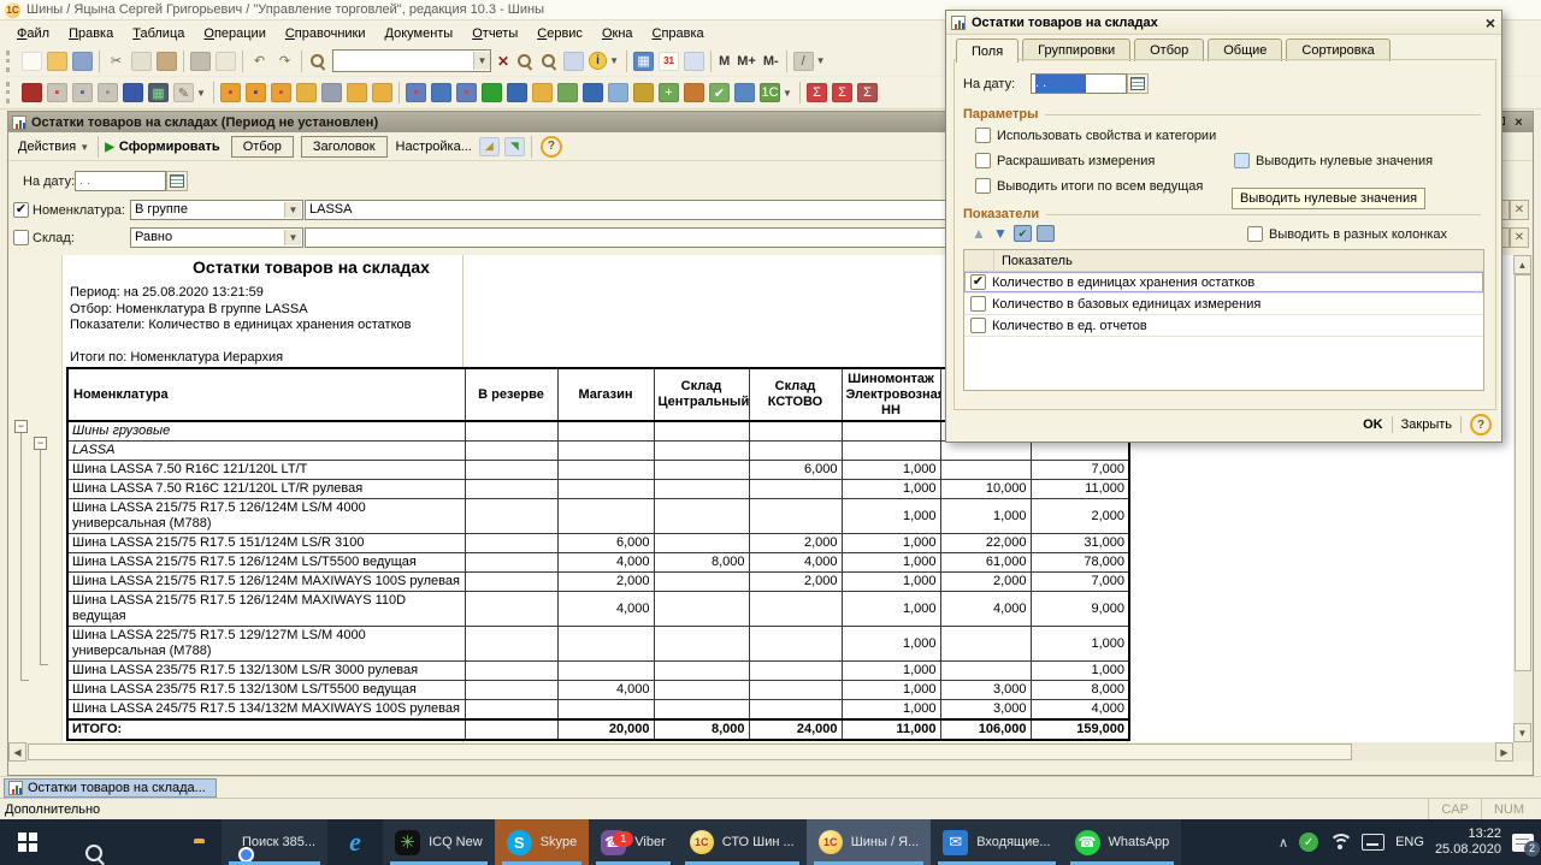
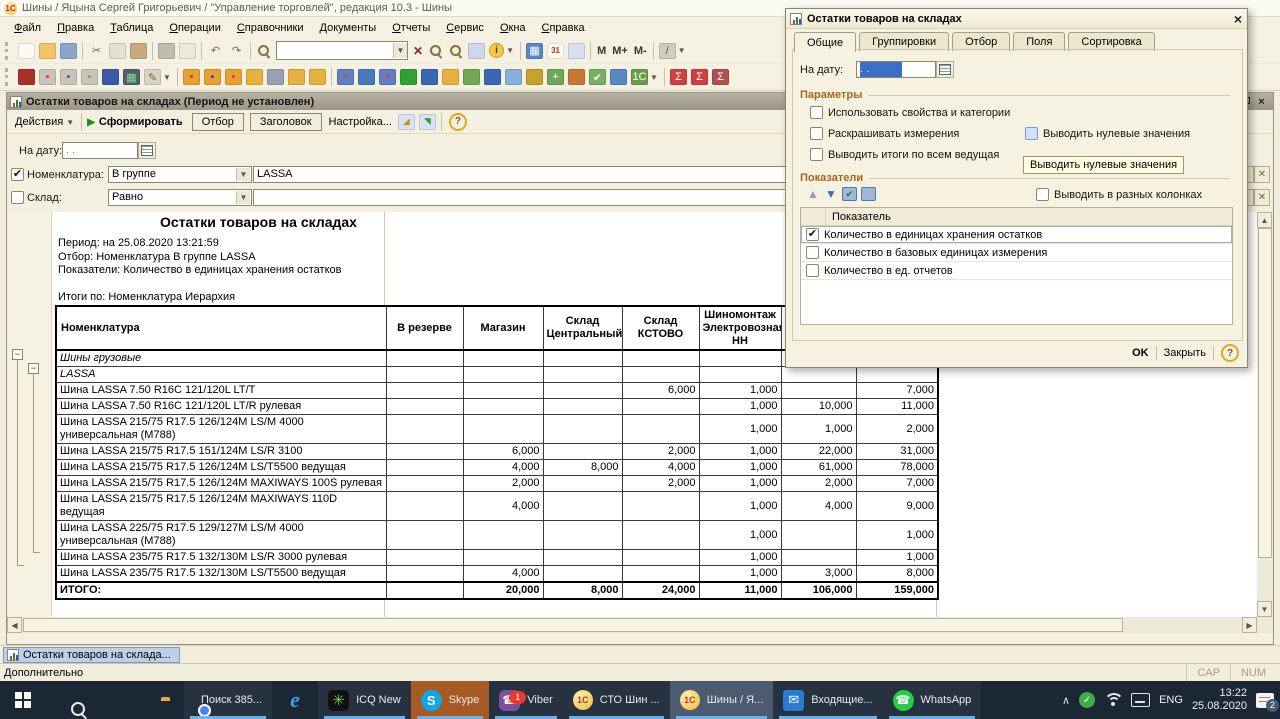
  1С
  Шины / Яцына Сергей Григорьевич / "Управление торговлей", редакция 10.3 - Шины
  Файл
  Правка
  Таблица
  Операции
  Справочники
  Документы
  Отчеты
  Сервис
  Окна
  Справка
  ✂
  ↶
  ↷
  ▼
  ✕
  i
  ▼
  ▦
  31
  M
  M+
  M-
  /
  ▼
  ▪
  ▪
  ▪
  ▦
  ✎
  ▼
  ▪
  ▪
  ▪
  ▪
  ▪
  +
  ✔
  1С
  ▼
  Σ
  Σ
  Σ
  Остатки товаров на складах (Период не установлен)
  ×
  Действия ▼
  Сформировать
  Отбор
  Заголовок
  Настройка...
  ◢
  ◥
  ?
  На дату:
  . .
  Номенклатура:
  В группе
  ▼
  LASSA
  ✕
  Склад:
  Равно
  ▼
  ✕
  Остатки товаров на складах
  Период: на 25.08.2020 13:21:59
  Отбор: Номенклатура В группе LASSA
  Показатели: Количество в единицах хранения остатков
  Итоги по: Номенклатура Иерархия
  Номенклатура	В резерве	Магазин	Склад Центральный	Склад КСТОВО	Шиномонтаж Электровозна НН
  Шины грузовые
  LASSA
  Шина LASSA 7.50 R16C 121/120L LT/T				6,000	1,000		7,000
  Шина LASSA 7.50 R16C 121/120L LT/R рулевая					1,000	10,000	11,000
  Шина LASSA 215/75 R17.5 126/124M LS/M 4000 универсальная (М788)					1,000	1,000	2,000
  Шина LASSA 215/75 R17.5 151/124M LS/R 3100		6,000		2,000	1,000	22,000	31,000
  Шина LASSA 215/75 R17.5 126/124M LS/T5500 ведущая		4,000	8,000	4,000	1,000	61,000	78,000
  Шина LASSA 215/75 R17.5 126/124M MAXIWAYS 100S рулевая		2,000		2,000	1,000	2,000	7,000
  Шина LASSA 215/75 R17.5 126/124M MAXIWAYS 110D ведущая		4,000			1,000	4,000	9,000
  Шина LASSA 225/75 R17.5 129/127M LS/M 4000 универсальная (М788)					1,000		1,000
  Шина LASSA 235/75 R17.5 132/130M LS/R 3000 рулевая					1,000		1,000
  Шина LASSA 235/75 R17.5 132/130M LS/T5500 ведущая		4,000			1,000	3,000	8,000
- Шина LASSA 245/75 R17.5 134/132M MAXIWAYS 100S рулевая					1,000	3,000	4,000
  ИТОГО:		20,000	8,000	24,000	11,000	106,000	159,000
  ◀
  ▶
  ▲
  ▼
  Остатки товаров на склада...
  Дополнительно
  CAP
  NUM
  Поиск 385...
  e
  ✳
  ICQ New
  S
  Skype
  1
  Viber
  1С
  СТО Шин ...
  1С
  Шины / Я...
  ✉
  Входящие...
  ☎
  WhatsApp
  ∧
  ✓
  ENG
  13:22
  25.08.2020
  2
  Остатки товаров на складах
  ×
- Поля
+ Общие
  Группировки
  Отбор
- Общие
+ Поля
  Сортировка
  На дату:
  . .
  Параметры
  Использовать свойства и категории
  Раскрашивать измерения
  Выводить нулевые значения
  Выводить итоги по всем ведущая
  Выводить нулевые значения
  Показатели
  ▲
  ▼
  ✔
  Выводить в разных колонках
  Показатель
  Количество в единицах хранения остатков
  Количество в базовых единицах измерения
  Количество в ед. отчетов
  OK
  Закрыть
  ?
